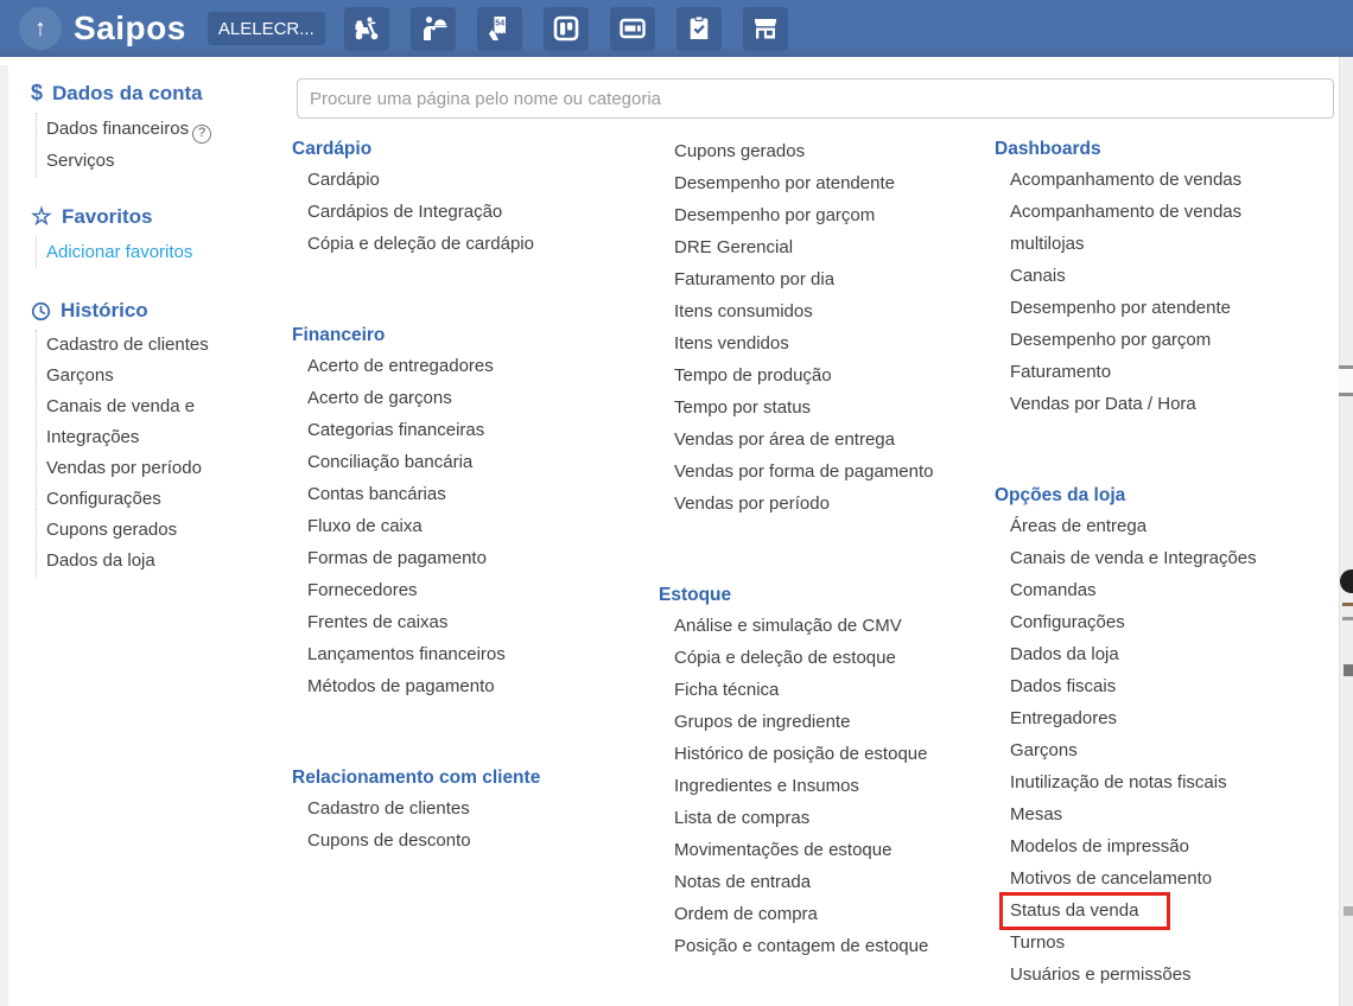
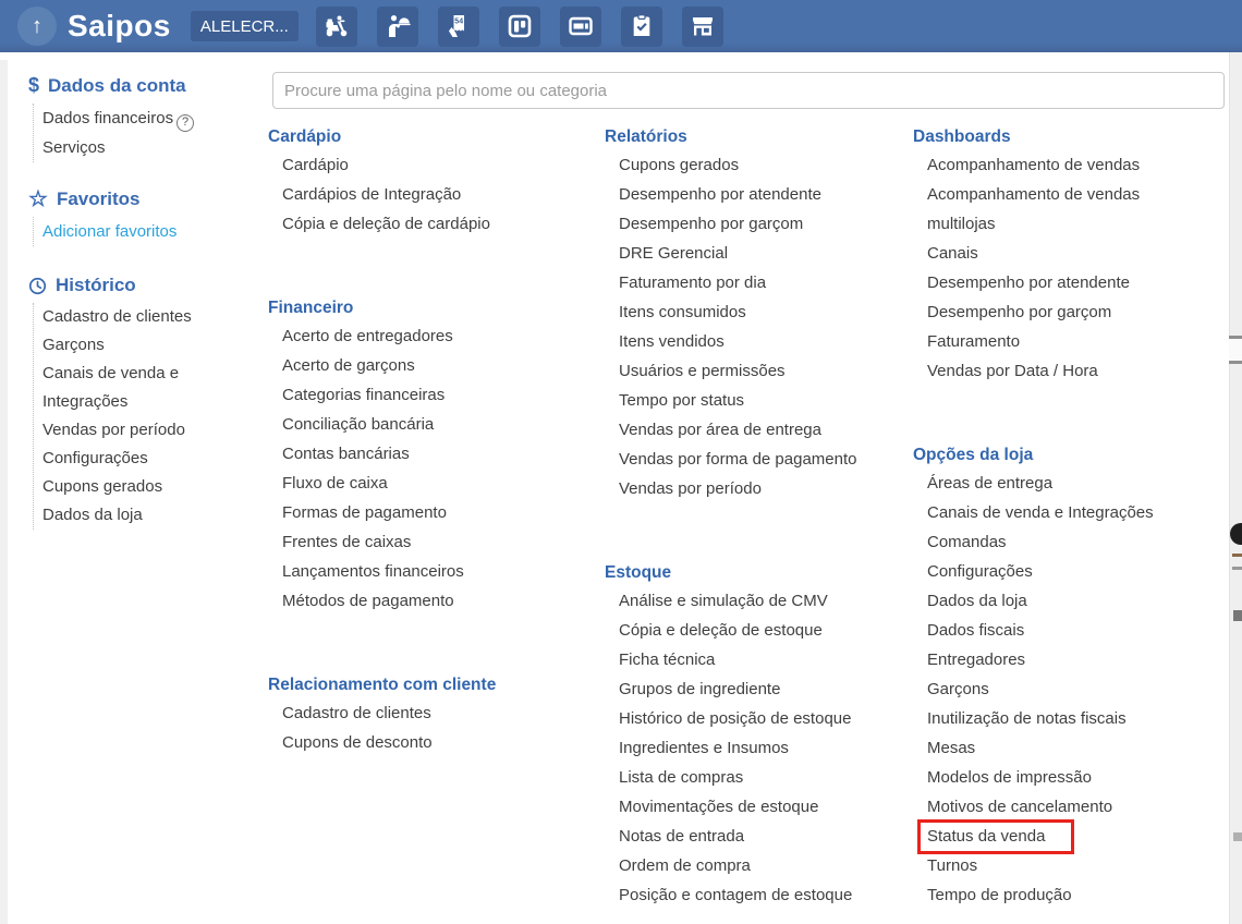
  ↑
  Saipos
  ALELECR...
  $
  Dados da conta
  Dados financeiros ?
  Serviços
  ☆
  Favoritos
  Adicionar favoritos
  Histórico
  Cadastro de clientes
  Garçons
  Canais de venda e Integrações
  Vendas por período
  Configurações
  Cupons gerados
  Dados da loja
  Procure uma página pelo nome ou categoria
  Cardápio
  Cardápio
  Cardápios de Integração
  Cópia e deleção de cardápio
  Financeiro
  Acerto de entregadores
  Acerto de garçons
  Categorias financeiras
  Conciliação bancária
  Contas bancárias
  Fluxo de caixa
  Formas de pagamento
- Fornecedores
  Frentes de caixas
  Lançamentos financeiros
  Métodos de pagamento
  Relacionamento com cliente
  Cadastro de clientes
  Cupons de desconto
+ Relatórios
  Cupons gerados
  Desempenho por atendente
  Desempenho por garçom
  DRE Gerencial
  Faturamento por dia
  Itens consumidos
  Itens vendidos
- Tempo de produção
+ Usuários e permissões
  Tempo por status
  Vendas por área de entrega
  Vendas por forma de pagamento
  Vendas por período
  Estoque
  Análise e simulação de CMV
  Cópia e deleção de estoque
  Ficha técnica
  Grupos de ingrediente
  Histórico de posição de estoque
  Ingredientes e Insumos
  Lista de compras
  Movimentações de estoque
  Notas de entrada
  Ordem de compra
  Posição e contagem de estoque
  Dashboards
  Acompanhamento de vendas
  Acompanhamento de vendas multilojas
  Canais
  Desempenho por atendente
  Desempenho por garçom
  Faturamento
  Vendas por Data / Hora
  Opções da loja
  Áreas de entrega
  Canais de venda e Integrações
  Comandas
  Configurações
  Dados da loja
  Dados fiscais
  Entregadores
  Garçons
  Inutilização de notas fiscais
  Mesas
  Modelos de impressão
  Motivos de cancelamento
  Status da venda
  Turnos
- Usuários e permissões
+ Tempo de produção
